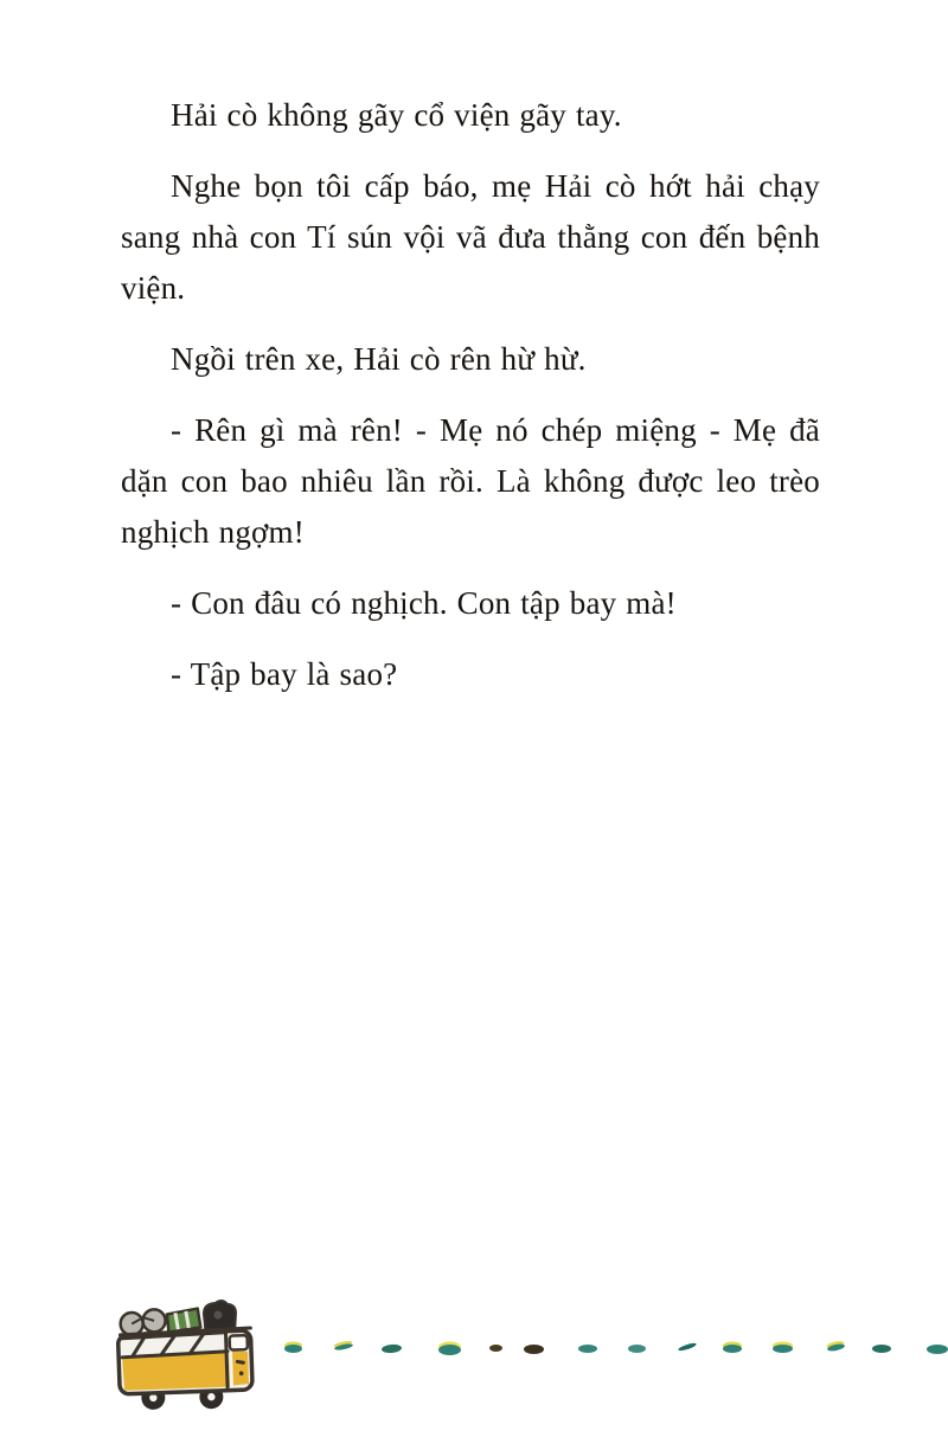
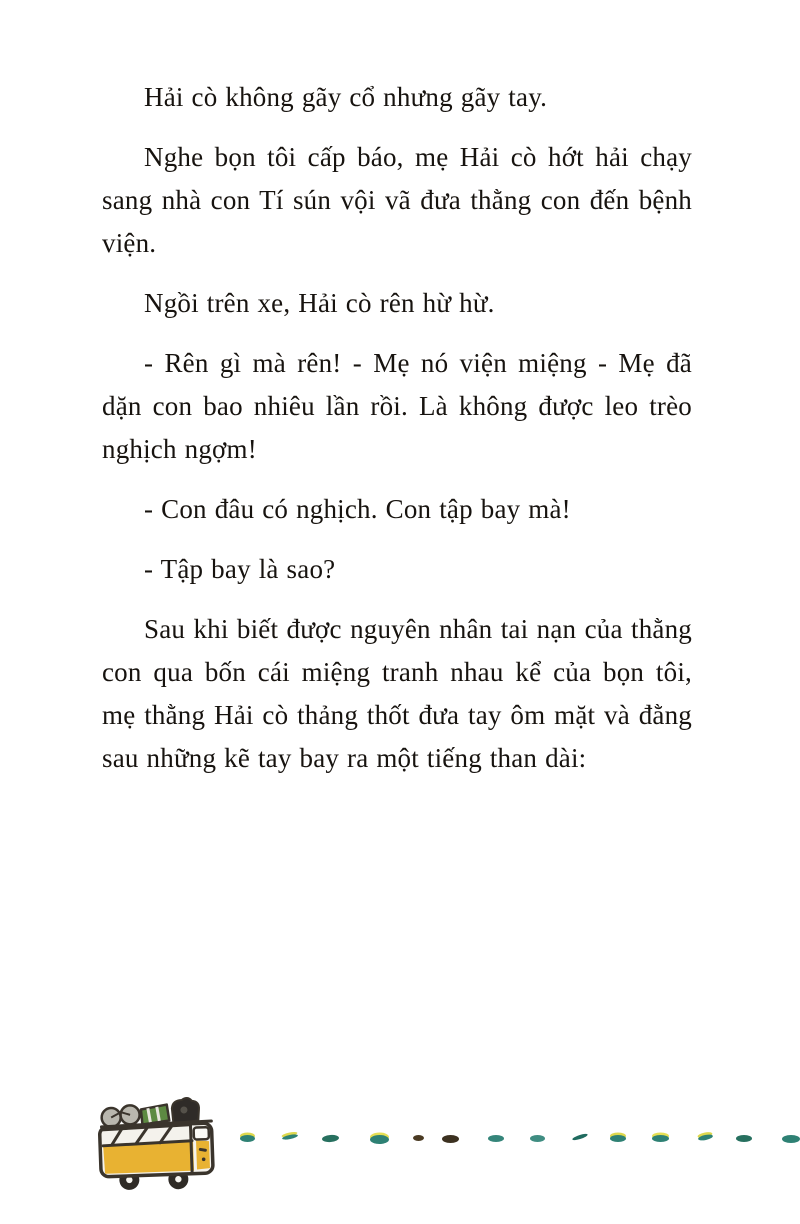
- Hải cò không gãy cổ viện gãy tay.
+ Hải cò không gãy cổ nhưng gãy tay.
  Nghe bọn tôi cấp báo, mẹ Hải cò hớt hải chạy sang nhà con Tí sún vội vã đưa thằng con đến bệnh viện.
  Ngồi trên xe, Hải cò rên hừ hừ.
- - Rên gì mà rên! - Mẹ nó chép miệng - Mẹ đã dặn con bao nhiêu lần rồi. Là không được leo trèo nghịch ngợm!
+ - Rên gì mà rên! - Mẹ nó viện miệng - Mẹ đã dặn con bao nhiêu lần rồi. Là không được leo trèo nghịch ngợm!
  - Con đâu có nghịch. Con tập bay mà!
  - Tập bay là sao?
+ Sau khi biết được nguyên nhân tai nạn của thằng con qua bốn cái miệng tranh nhau kể của bọn tôi, mẹ thằng Hải cò thảng thốt đưa tay ôm mặt và đằng sau những kẽ tay bay ra một tiếng than dài:
